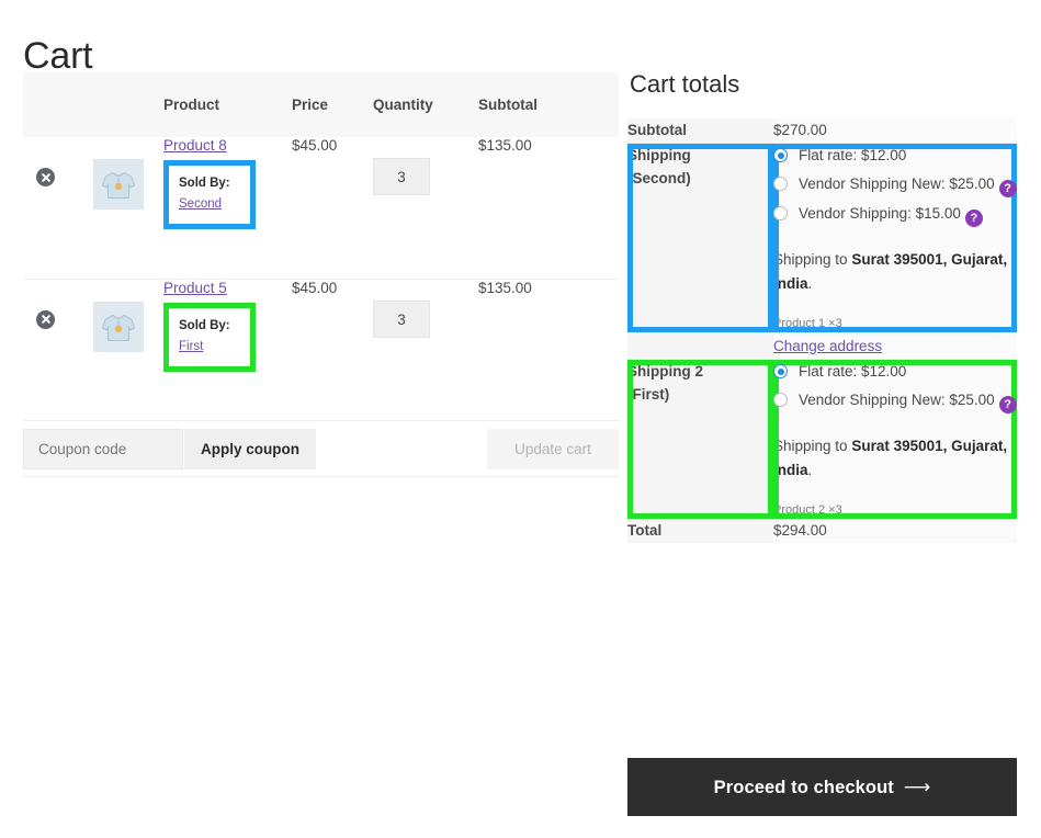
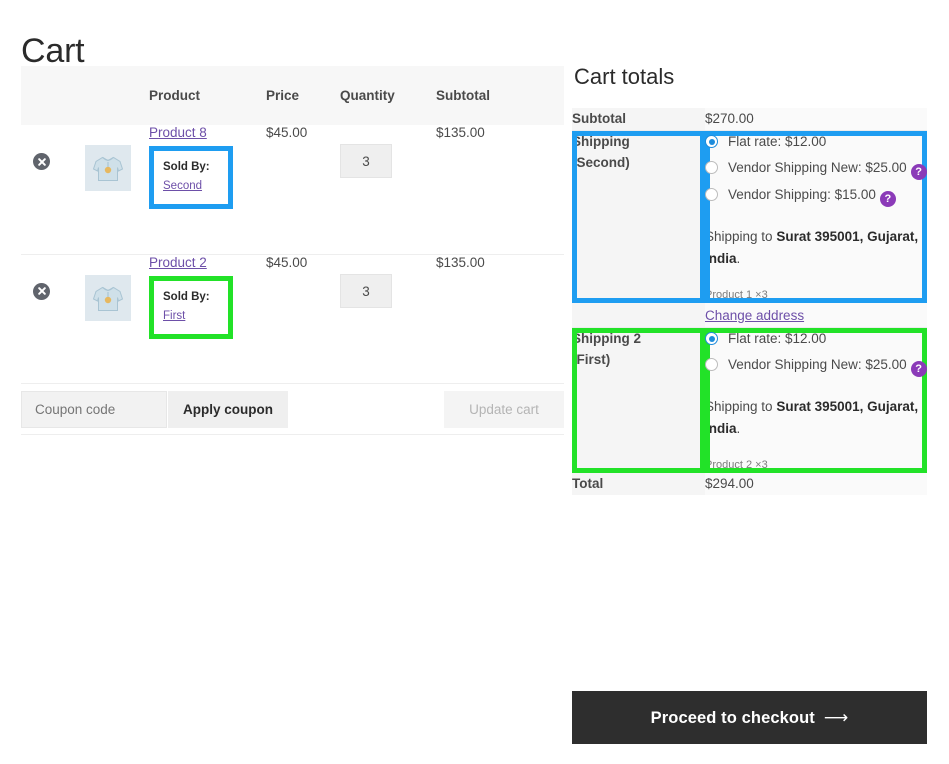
  Cart
  		Product	Price	Quantity	Subtotal
  		Product 8 Sold By: Second	$45.00	3	$135.00
- 		Product 5 Sold By: First	$45.00	3	$135.00
+ 		Product 2 Sold By: First	$45.00	3	$135.00
  Coupon code Apply coupon Update cart
  Cart totals
  Subtotal	$270.00
  Shipping (Second)	Flat rate: $12.00 Vendor Shipping New: $25.00 ? Vendor Shipping: $15.00 ? Shipping to Surat 395001, Gujarat, India. Product 1 ×3
  	Change address
  Shipping 2 (First)	Flat rate: $12.00 Vendor Shipping New: $25.00 ? Shipping to Surat 395001, Gujarat, India. Product 2 ×3
  Total	$294.00
  Proceed to checkout ⟶
